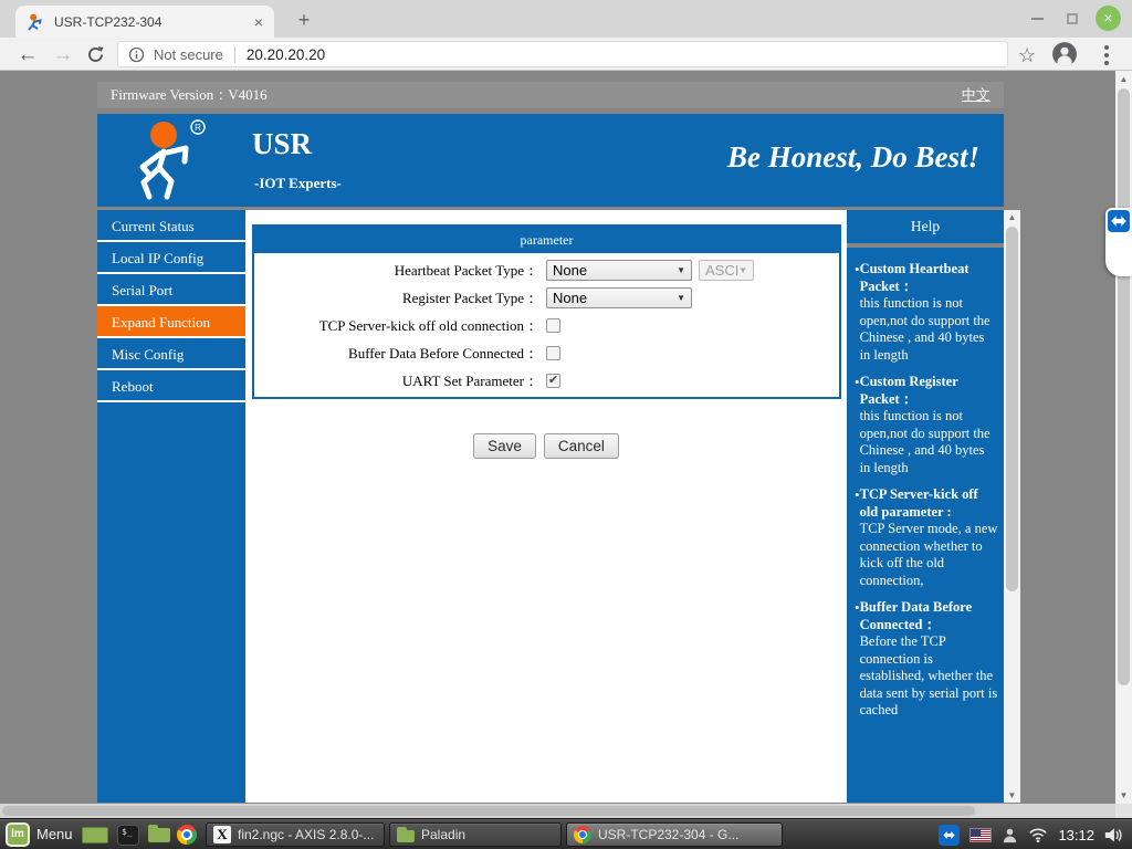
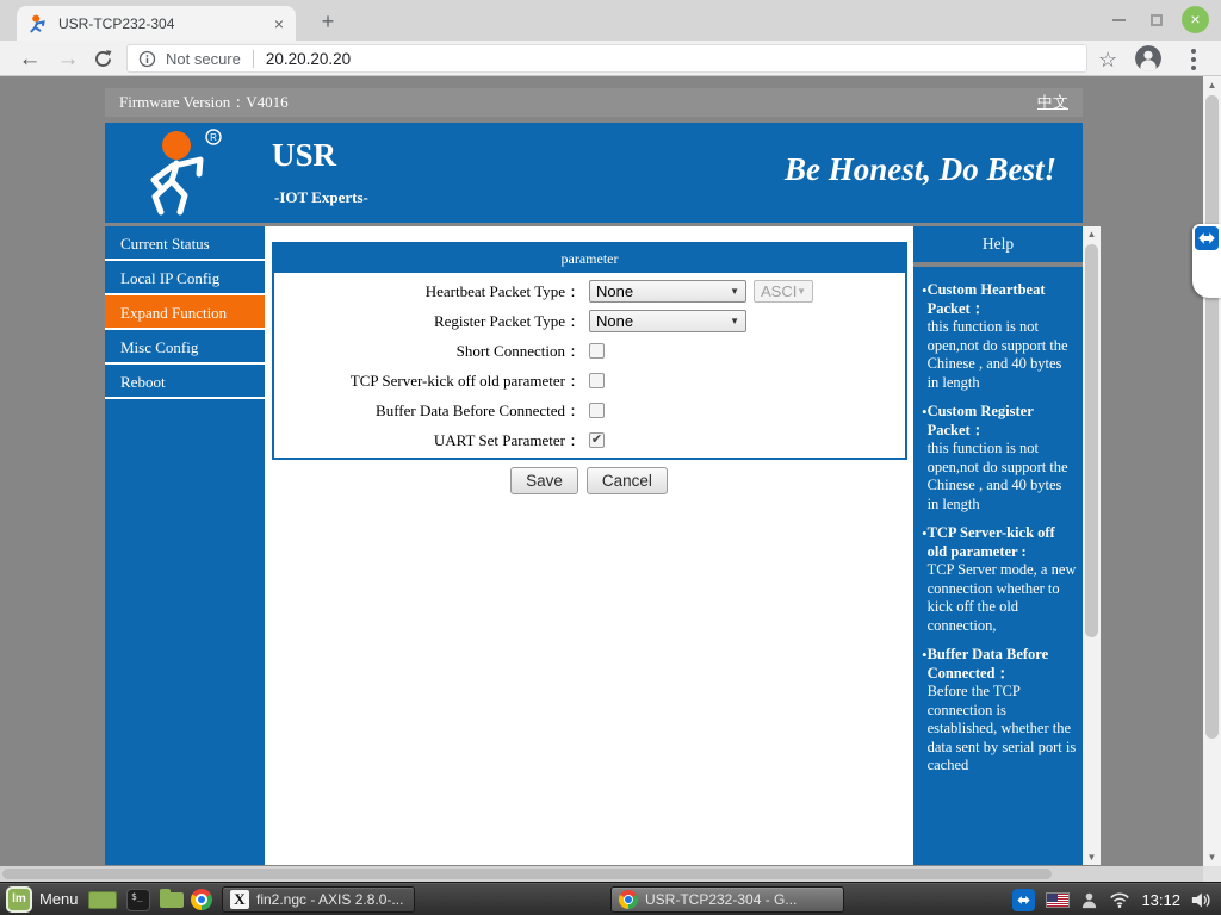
  USR-TCP232-304
  ×
  +
  ×
  ←
  →
  Not secure
  20.20.20.20
  ☆
  Firmware Version：V4016
  中文
  R
  USR
  -IOT Experts-
  Be Honest, Do Best!
  Current Status
  Local IP Config
- Serial Port
  Expand Function
  Misc Config
  Reboot
  parameter
  Heartbeat Packet Type：
  None
  ▼
  ASCI
  ▼
  Register Packet Type：
  None
  ▼
+ Short Connection：
- TCP Server-kick off old connection：
+ TCP Server-kick off old parameter：
  Buffer Data Before Connected：
  UART Set Parameter：
  ✔
  Save
  Cancel
  Help
  •
  Custom Heartbeat Packet：
  this function is not open,not do support the Chinese , and 40 bytes in length
  •
  Custom Register Packet：
  this function is not open,not do support the Chinese , and 40 bytes in length
  •
  TCP Server-kick off old parameter :
  TCP Server mode, a new connection whether to kick off the old connection,
  •
  Buffer Data Before Connected：
  Before the TCP connection is established, whether the data sent by serial port is cached
  ▲
  ▼
  ▲
  ▼
  lm
  Menu
  $_
  X
  fin2.ngc - AXIS 2.8.0-...
- Paladin
  USR-TCP232-304 - G...
  13:12
